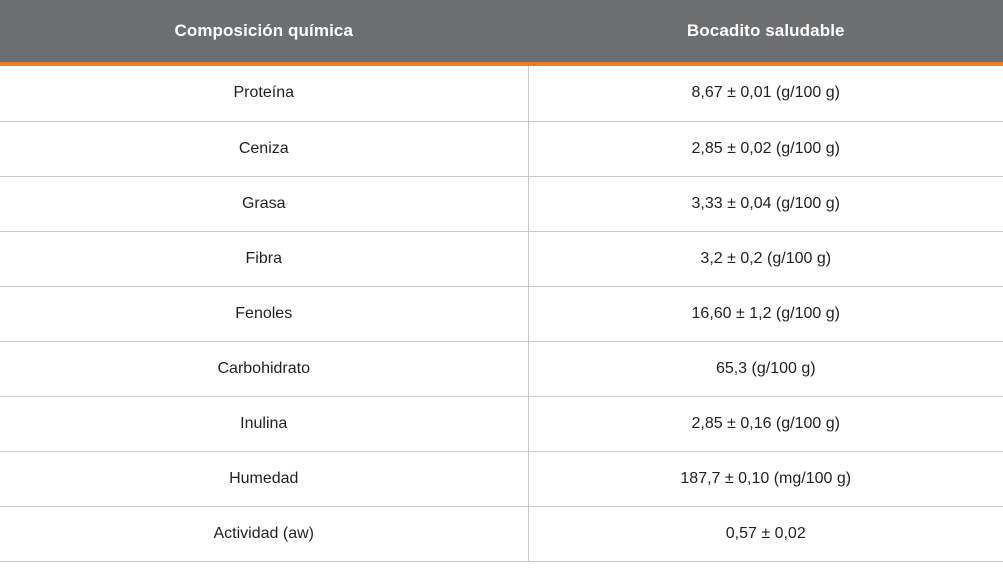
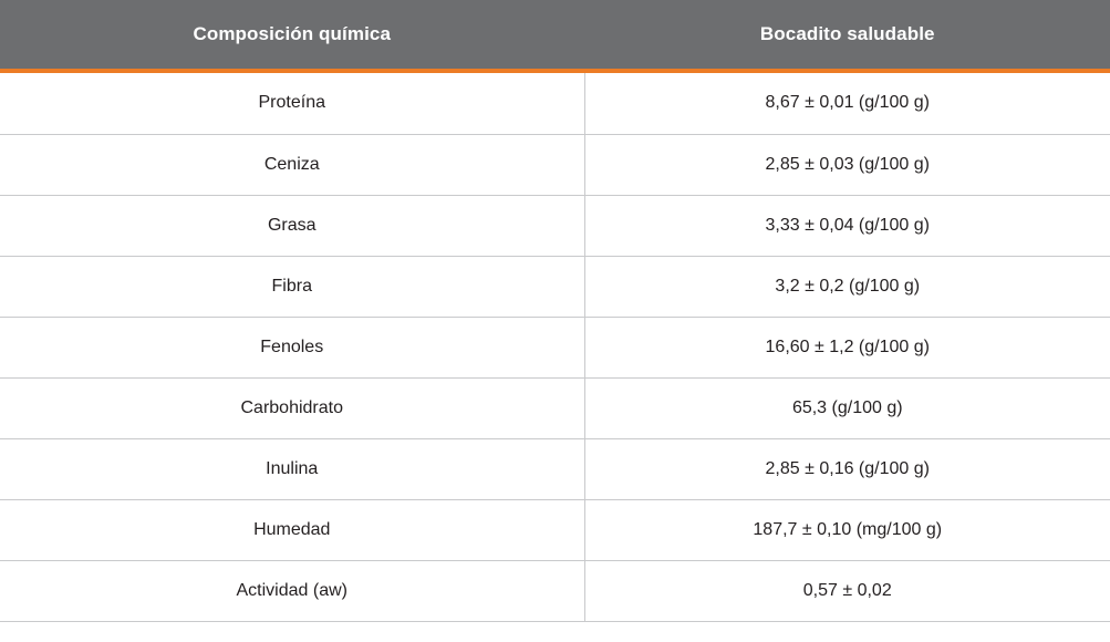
  Composición química	Bocadito saludable
  Proteína	8,67 ± 0,01 (g/100 g)
- Ceniza	2,85 ± 0,02 (g/100 g)
+ Ceniza	2,85 ± 0,03 (g/100 g)
  Grasa	3,33 ± 0,04 (g/100 g)
  Fibra	3,2 ± 0,2 (g/100 g)
  Fenoles	16,60 ± 1,2 (g/100 g)
  Carbohidrato	65,3 (g/100 g)
  Inulina	2,85 ± 0,16 (g/100 g)
  Humedad	187,7 ± 0,10 (mg/100 g)
  Actividad (aw)	0,57 ± 0,02
